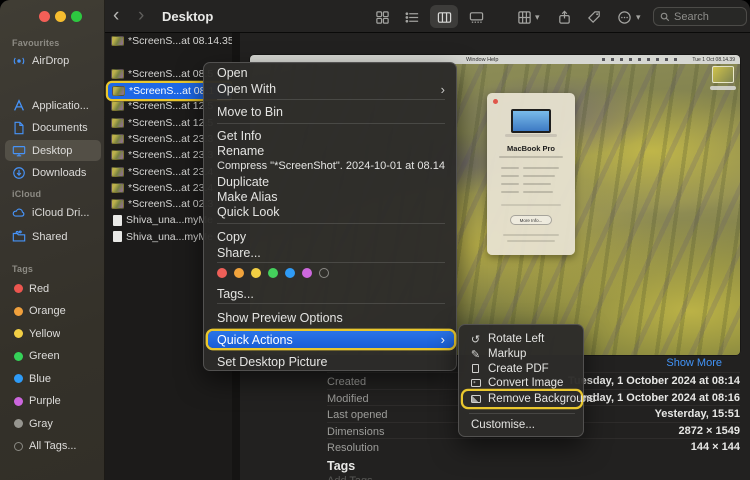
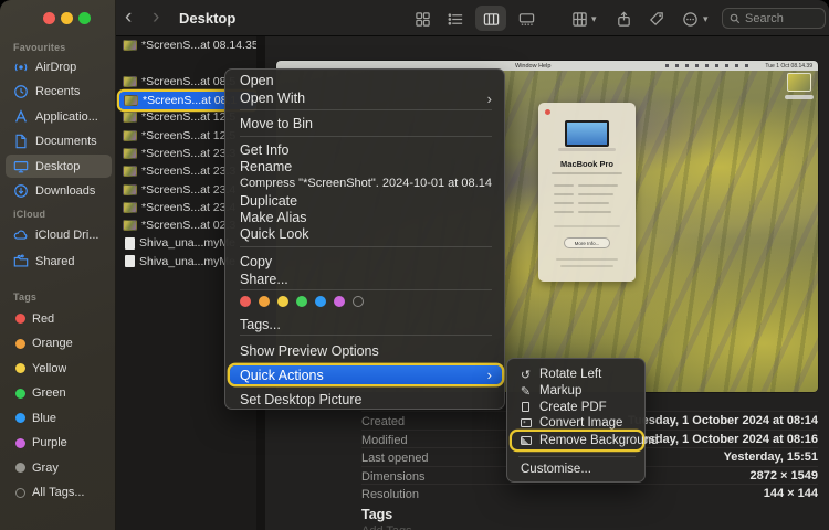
  ‹
  ›
  Desktop
  ▾
  ▾
  Search
  Favourites
  AirDrop
+ Recents
  Applicatio...
  Documents
  Desktop
  Downloads
  iCloud
  iCloud Dri...
  Shared
  Tags
  Red
  Orange
  Yellow
  Green
  Blue
  Purple
  Gray
  All Tags...
  *ScreenS...at 08.14.35
  *ScreenS...at 08
  *ScreenS...at 12
  *ScreenS...at 12
  *ScreenS...at 23
  *ScreenS...at 23
  *ScreenS...at 23
  *ScreenS...at 23
  *ScreenS...at 02
  Shiva_una...my
  Shiva_una...my
  *ScreenS...at 0
  MacBook Pro
- Show More
  Created
  sday, 1 October 2024 at 08:14
  Modified
  sday, 1 October 2024 at 08:16
  Last opened
  Yesterday, 15:51
  Dimensions
  2872 × 1549
  Resolution
  144 × 144
  Tags
  Open
  Open With
  ›
  Move to Bin
  Get Info
  Rename
  Compress "*ScreenShot". 2024-10-01 at 08.14
  Duplicate
  Make Alias
  Quick Look
  Copy
  Share...
  Tags...
  Show Preview Options
  Quick Actions
  ›
  Set Desktop Picture
  ↺
  Rotate Left
  ✎
  Markup
  Create PDF
  Convert Image
  Remove Background
  Customise...
